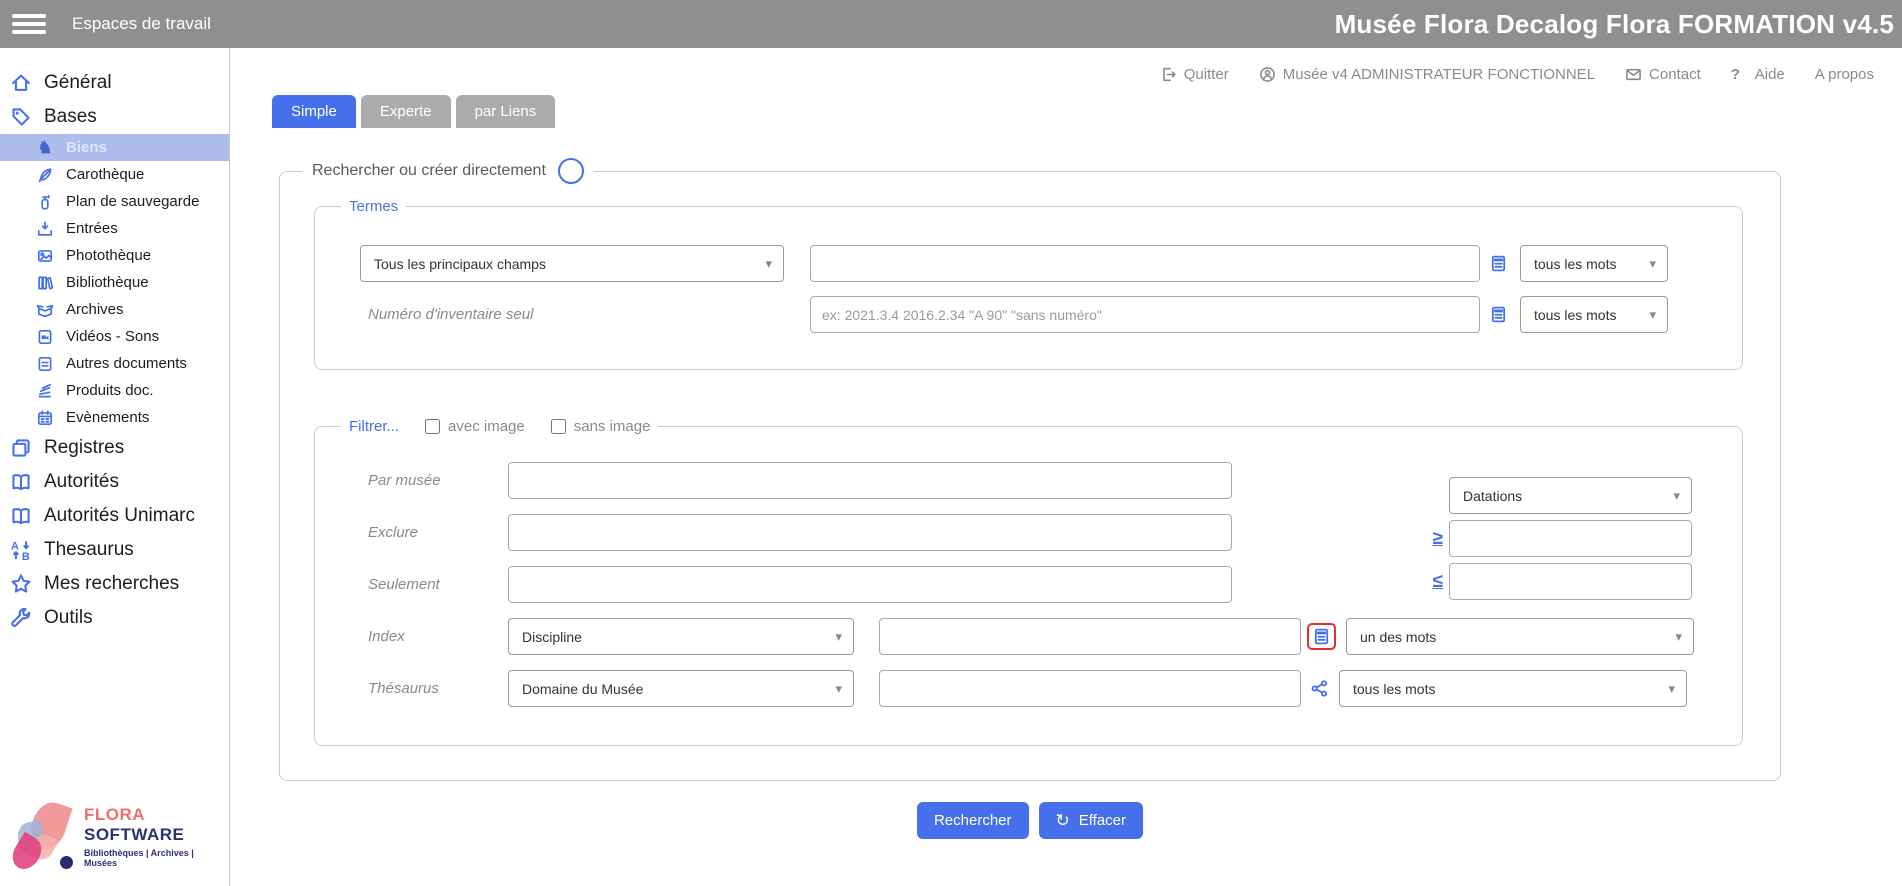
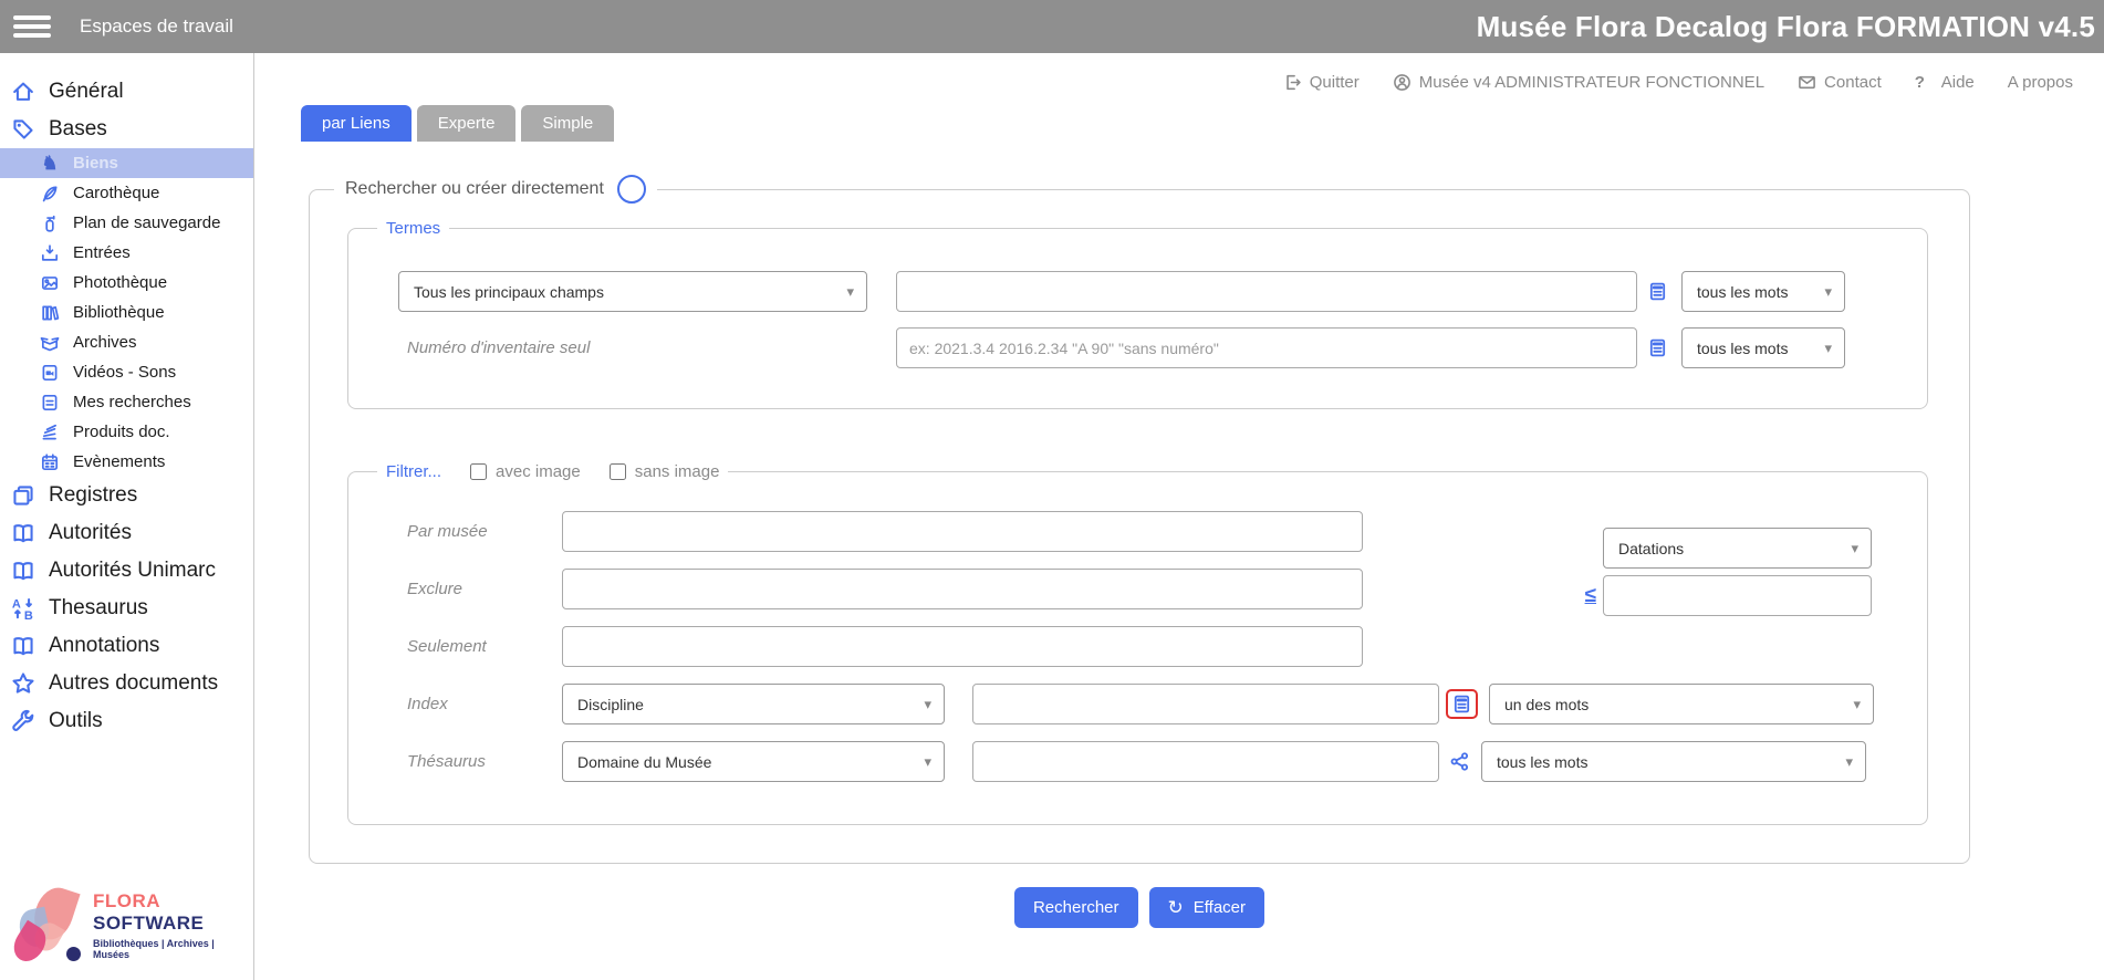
  Espaces de travail
  Musée Flora Decalog Flora FORMATION v4.5
  Général
  Bases
  ♞
  Biens
  Carothèque
  Plan de sauvegarde
  Entrées
  Photothèque
  Bibliothèque
  Archives
  Vidéos - Sons
- Autres documents
+ Mes recherches
  Produits doc.
  Evènements
  Registres
  Autorités
  Autorités Unimarc
  A
  B
  Thesaurus
+ Annotations
- Mes recherches
+ Autres documents
  Outils
  FLORA SOFTWARE
  Bibliothèques | Archives | Musées
  Quitter
  Musée v4 ADMINISTRATEUR FONCTIONNEL
  Contact
  ?
  Aide
  A propos
- Simple
+ par Liens
  Experte
- par Liens
+ Simple
  Rechercher ou créer directement
  Termes
  Tous les principaux champs
  tous les mots
  Numéro d'inventaire seul
  ex: 2021.3.4 2016.2.34 "A 90" "sans numéro"
  tous les mots
  Filtrer...
  avec image
  sans image
  Par musée
  Exclure
  Seulement
  Index
  Discipline
  un des mots
  Thésaurus
  Domaine du Musée
  tous les mots
  Datations
- ≥
  ≤
  Rechercher
  ↻
  Effacer
